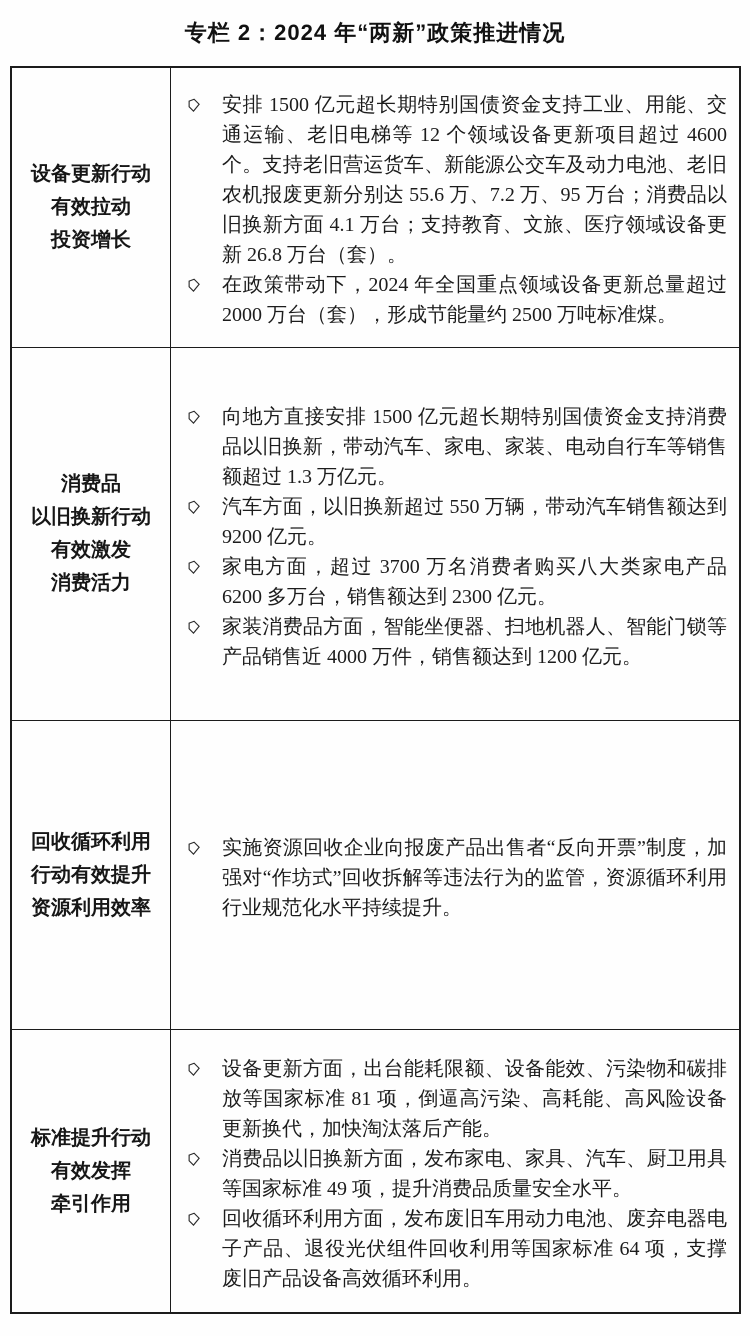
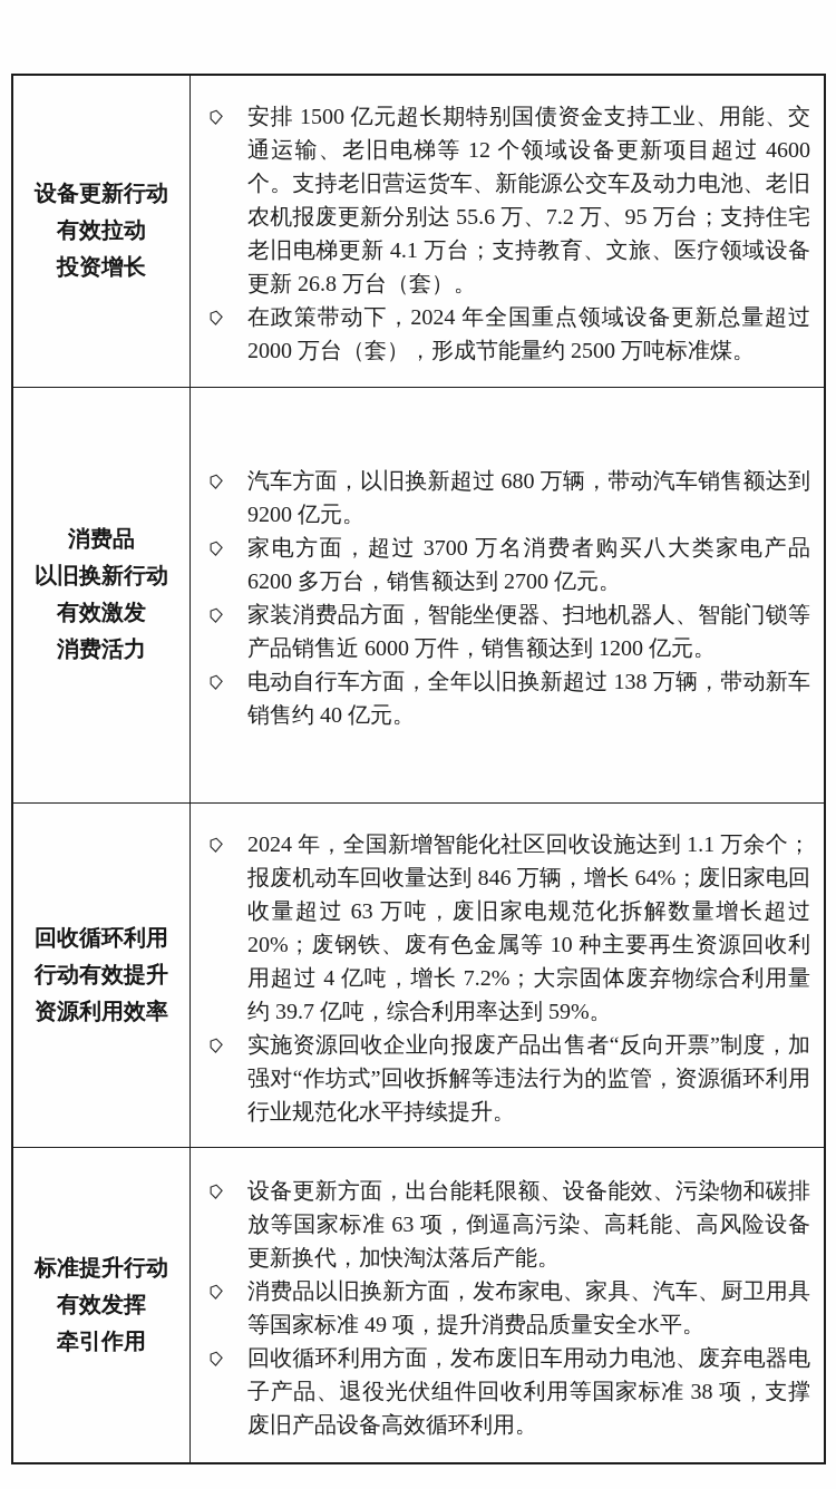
- 专栏 2：2024 年“两新”政策推进情况
  设备更新行动
  有效拉动
  投资增长
- 安排 1500 亿元超长期特别国债资金支持工业、用能、交通运输、老旧电梯等 12 个领域设备更新项目超过 4600 个。支持老旧营运货车、新能源公交车及动力电池、老旧农机报废更新分别达 55.6 万、7.2 万、95 万台；消费品以旧换新方面 4.1 万台；支持教育、文旅、医疗领域设备更新 26.8 万台（套）。
+ 安排 1500 亿元超长期特别国债资金支持工业、用能、交通运输、老旧电梯等 12 个领域设备更新项目超过 4600 个。支持老旧营运货车、新能源公交车及动力电池、老旧农机报废更新分别达 55.6 万、7.2 万、95 万台；支持住宅老旧电梯更新 4.1 万台；支持教育、文旅、医疗领域设备更新 26.8 万台（套）。
  在政策带动下，2024 年全国重点领域设备更新总量超过 2000 万台（套），形成节能量约 2500 万吨标准煤。
  消费品
  以旧换新行动
  有效激发
  消费活力
- 向地方直接安排 1500 亿元超长期特别国债资金支持消费品以旧换新，带动汽车、家电、家装、电动自行车等销售额超过 1.3 万亿元。
- 汽车方面，以旧换新超过 550 万辆，带动汽车销售额达到 9200 亿元。
+ 汽车方面，以旧换新超过 680 万辆，带动汽车销售额达到 9200 亿元。
- 家电方面，超过 3700 万名消费者购买八大类家电产品 6200 多万台，销售额达到 2300 亿元。
+ 家电方面，超过 3700 万名消费者购买八大类家电产品 6200 多万台，销售额达到 2700 亿元。
- 家装消费品方面，智能坐便器、扫地机器人、智能门锁等产品销售近 4000 万件，销售额达到 1200 亿元。
+ 家装消费品方面，智能坐便器、扫地机器人、智能门锁等产品销售近 6000 万件，销售额达到 1200 亿元。
+ 电动自行车方面，全年以旧换新超过 138 万辆，带动新车销售约 40 亿元。
  回收循环利用
  行动有效提升
  资源利用效率
+ 2024 年，全国新增智能化社区回收设施达到 1.1 万余个；报废机动车回收量达到 846 万辆，增长 64%；废旧家电回收量超过 63 万吨，废旧家电规范化拆解数量增长超过 20%；废钢铁、废有色金属等 10 种主要再生资源回收利用超过 4 亿吨，增长 7.2%；大宗固体废弃物综合利用量约 39.7 亿吨，综合利用率达到 59%。
  实施资源回收企业向报废产品出售者“反向开票”制度，加强对“作坊式”回收拆解等违法行为的监管，资源循环利用行业规范化水平持续提升。
  标准提升行动
  有效发挥
  牵引作用
- 设备更新方面，出台能耗限额、设备能效、污染物和碳排放等国家标准 81 项，倒逼高污染、高耗能、高风险设备更新换代，加快淘汰落后产能。
+ 设备更新方面，出台能耗限额、设备能效、污染物和碳排放等国家标准 63 项，倒逼高污染、高耗能、高风险设备更新换代，加快淘汰落后产能。
  消费品以旧换新方面，发布家电、家具、汽车、厨卫用具等国家标准 49 项，提升消费品质量安全水平。
- 回收循环利用方面，发布废旧车用动力电池、废弃电器电子产品、退役光伏组件回收利用等国家标准 64 项，支撑废旧产品设备高效循环利用。
+ 回收循环利用方面，发布废旧车用动力电池、废弃电器电子产品、退役光伏组件回收利用等国家标准 38 项，支撑废旧产品设备高效循环利用。
